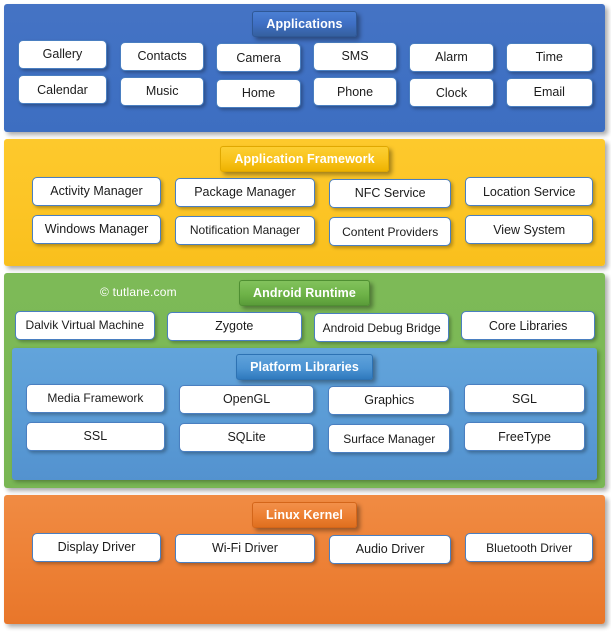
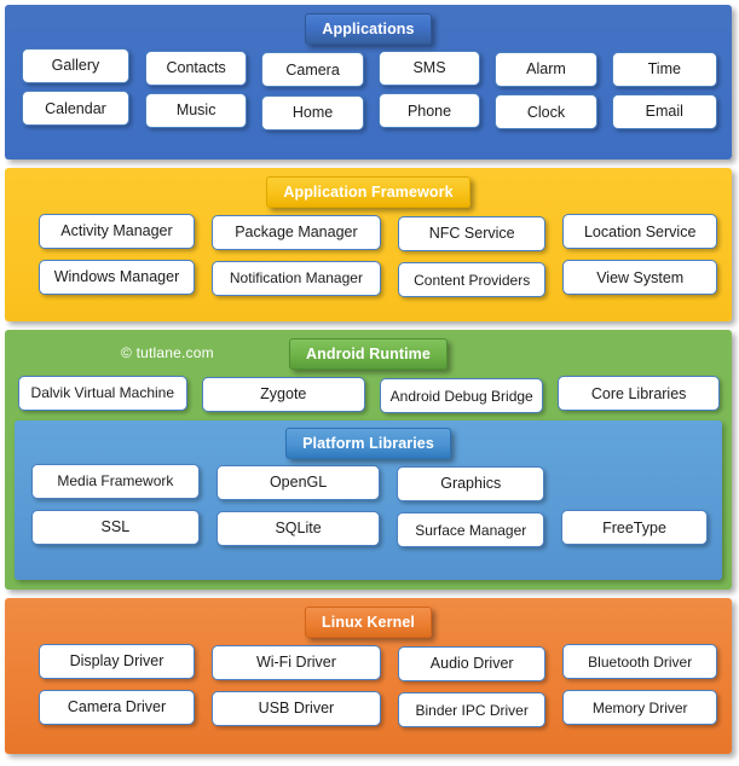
  Applications
  Gallery
  Contacts
  Camera
  SMS
  Alarm
  Time
  Calendar
  Music
  Home
  Phone
  Clock
  Email
  Application Framework
  Activity Manager
  Package Manager
  NFC Service
  Location Service
  Windows Manager
  Notification Manager
  Content Providers
  View System
  © tutlane.com
  Android Runtime
  Dalvik Virtual Machine
  Zygote
  Android Debug Bridge
  Core Libraries
  Platform Libraries
  Media Framework
  OpenGL
  Graphics
- SGL
  SSL
  SQLite
  Surface Manager
  FreeType
  Linux Kernel
  Display Driver
  Wi-Fi Driver
  Audio Driver
  Bluetooth Driver
+ Camera Driver
+ USB Driver
+ Binder IPC Driver
+ Memory Driver
